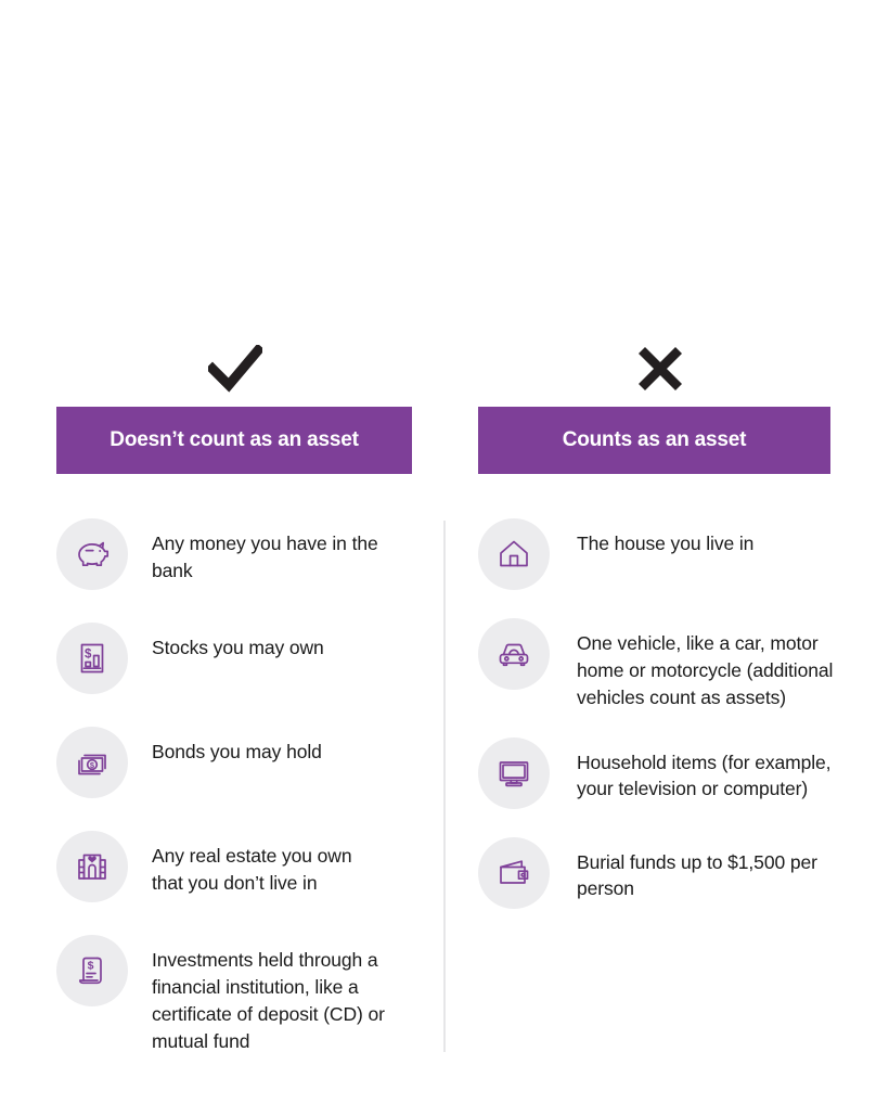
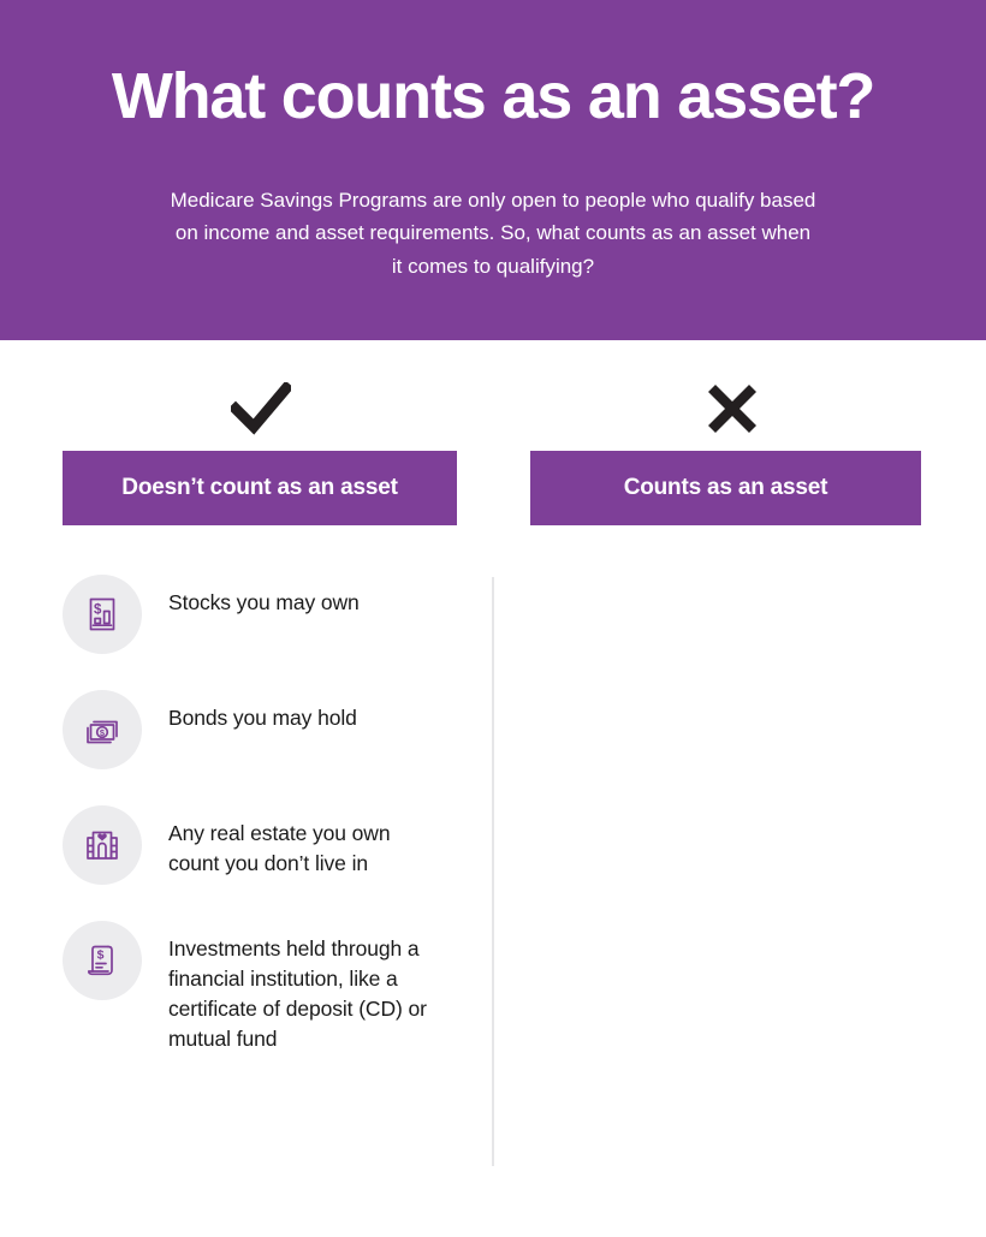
+ What counts as an asset?
+ Medicare Savings Programs are only open to people who qualify based on income and asset requirements. So, what counts as an asset when it comes to qualifying?
  Doesn’t count as an asset
- Any money you have in the bank
  $
  Stocks you may own
  $
  Bonds you may hold
- Any real estate you own that you don’t live in
+ Any real estate you own count you don’t live in
  $
  Investments held through a financial institution, like a certificate of deposit (CD) or mutual fund
  Counts as an asset
- The house you live in
- One vehicle, like a car, motor home or motorcycle (additional vehicles count as assets)
- Household items (for example, your television or computer)
- Burial funds up to $1,500 per person
